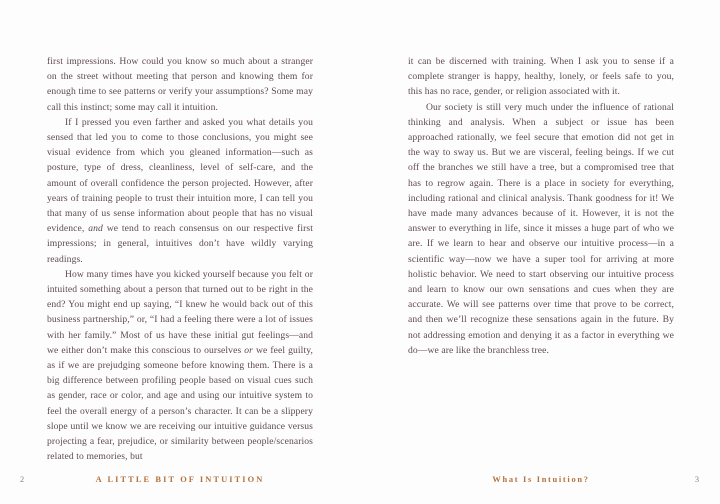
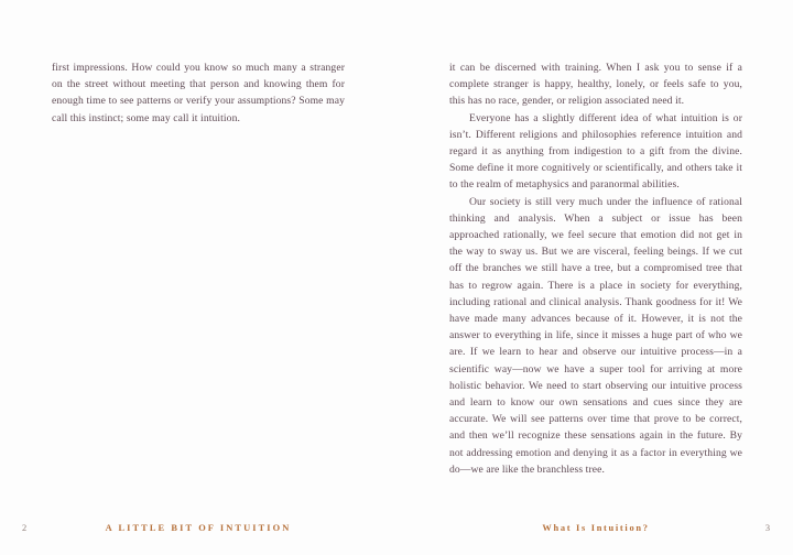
- first impressions. How could you know so much about a stranger on the street without meeting that person and knowing them for enough time to see patterns or verify your assumptions? Some may call this instinct; some may call it intuition.
+ first impressions. How could you know so much many a stranger on the street without meeting that person and knowing them for enough time to see patterns or verify your assumptions? Some may call this instinct; some may call it intuition.
- If I pressed you even farther and asked you what details you sensed that led you to come to those conclusions, you might see visual evidence from which you gleaned information—such as posture, type of dress, cleanliness, level of self-care, and the amount of overall confidence the person projected. However, after years of training people to trust their intuition more, I can tell you that many of us sense information about people that has no visual evidence, and we tend to reach consensus on our respective first impressions; in general, intuitives don’t have wildly varying readings.
- How many times have you kicked yourself because you felt or intuited something about a person that turned out to be right in the end? You might end up saying, “I knew he would back out of this business partnership,” or, “I had a feeling there were a lot of issues with her family.” Most of us have these initial gut feelings—and we either don’t make this conscious to ourselves or we feel guilty, as if we are prejudging someone before knowing them. There is a big difference between profiling people based on visual cues such as gender, race or color, and age and using our intuitive system to feel the overall energy of a person’s character. It can be a slippery slope until we know we are receiving our intuitive guidance versus projecting a fear, prejudice, or similarity between people/scenarios related to memories, but
  2
  A LITTLE BIT OF INTUITION
- it can be discerned with training. When I ask you to sense if a complete stranger is happy, healthy, lonely, or feels safe to you, this has no race, gender, or religion associated with it.
+ it can be discerned with training. When I ask you to sense if a complete stranger is happy, healthy, lonely, or feels safe to you, this has no race, gender, or religion associated need it.
+ Everyone has a slightly different idea of what intuition is or isn’t. Different religions and philosophies reference intuition and regard it as anything from indigestion to a gift from the divine. Some define it more cognitively or scientifically, and others take it to the realm of metaphysics and paranormal abilities.
- Our society is still very much under the influence of rational thinking and analysis. When a subject or issue has been approached rationally, we feel secure that emotion did not get in the way to sway us. But we are visceral, feeling beings. If we cut off the branches we still have a tree, but a compromised tree that has to regrow again. There is a place in society for everything, including rational and clinical analysis. Thank goodness for it! We have made many advances because of it. However, it is not the answer to everything in life, since it misses a huge part of who we are. If we learn to hear and observe our intuitive process—in a scientific way—now we have a super tool for arriving at more holistic behavior. We need to start observing our intuitive process and learn to know our own sensations and cues when they are accurate. We will see patterns over time that prove to be correct, and then we’ll recognize these sensations again in the future. By not addressing emotion and denying it as a factor in everything we do—we are like the branchless tree.
+ Our society is still very much under the influence of rational thinking and analysis. When a subject or issue has been approached rationally, we feel secure that emotion did not get in the way to sway us. But we are visceral, feeling beings. If we cut off the branches we still have a tree, but a compromised tree that has to regrow again. There is a place in society for everything, including rational and clinical analysis. Thank goodness for it! We have made many advances because of it. However, it is not the answer to everything in life, since it misses a huge part of who we are. If we learn to hear and observe our intuitive process—in a scientific way—now we have a super tool for arriving at more holistic behavior. We need to start observing our intuitive process and learn to know our own sensations and cues since they are accurate. We will see patterns over time that prove to be correct, and then we’ll recognize these sensations again in the future. By not addressing emotion and denying it as a factor in everything we do—we are like the branchless tree.
  What Is Intuition?
  3
